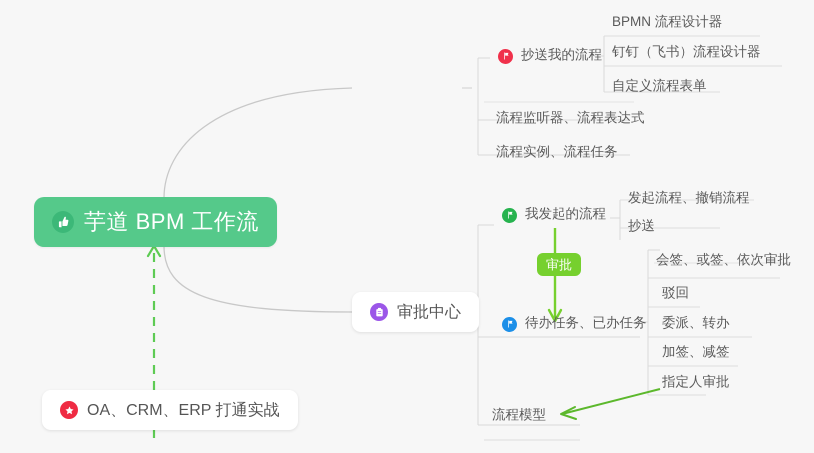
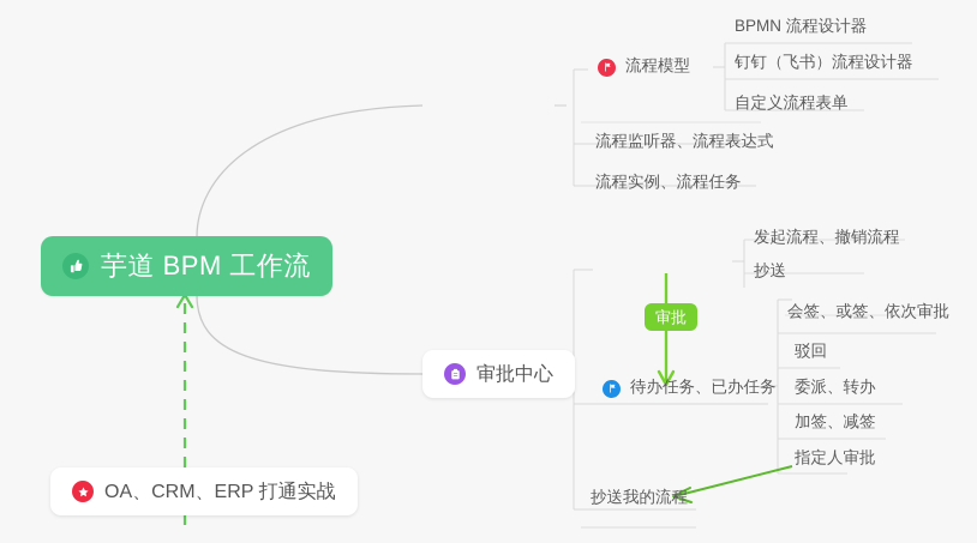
  芋道 BPM 工作流
- 抄送我的流程
+ 流程模型
  BPMN 流程设计器
  钉钉（飞书）流程设计器
  自定义流程表单
  流程监听器、流程表达式
  流程实例、流程任务
  审批中心
- 我发起的流程
  发起流程、撤销流程
  抄送
  待办任务、已办任务
  会签、或签、依次审批
  驳回
  委派、转办
  加签、减签
  指定人审批
- 流程模型
+ 抄送我的流程
  审批
  OA、CRM、ERP 打通实战
